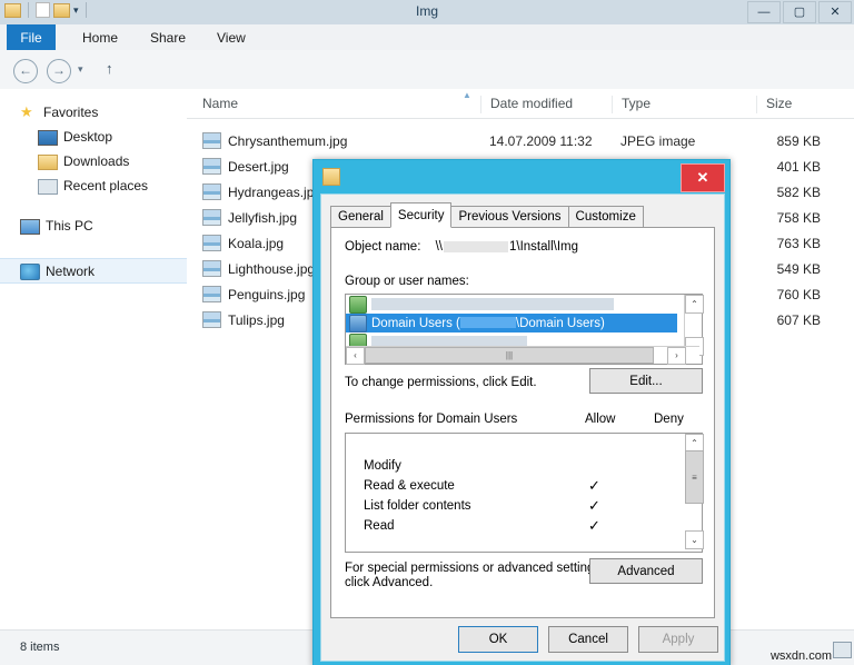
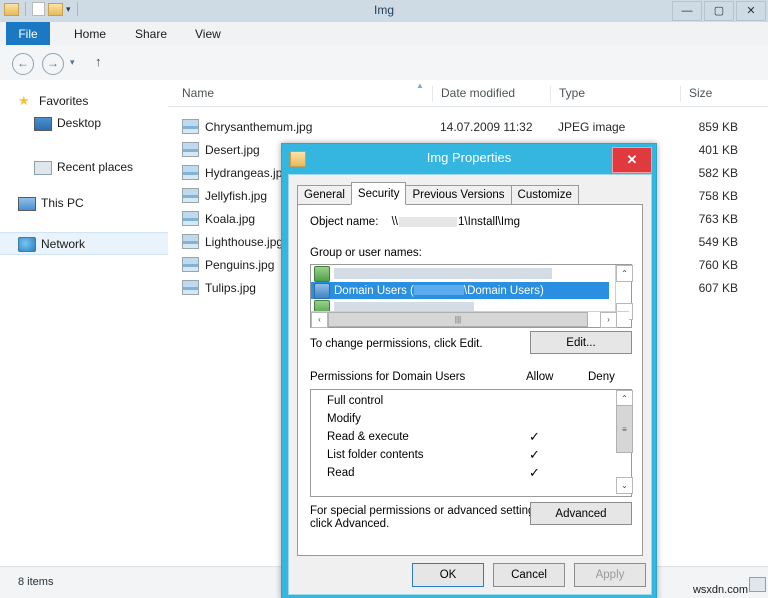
  ▾
  Img
  —
  ▢
  ✕
  File
  Home
  Share
  View
  ←
  →
  ▾
  ↑
  ★
  Favorites
  Desktop
- Downloads
  Recent places
  This PC
  Network
  Name
  ▲
  Date modified
  Type
  Size
  Chrysanthemum.jpg
  14.07.2009 11:32
  JPEG image
  859 KB
  Desert.jpg
  401 KB
  Hydrangeas.jp
  582 KB
  Jellyfish.jpg
  758 KB
  Koala.jpg
  763 KB
  Lighthouse.jpg
  549 KB
  Penguins.jpg
  760 KB
  Tulips.jpg
  607 KB
  8 items
+ Img Properties
  ✕
  General
  Security
  Previous Versions
  Customize
  Object name: \\ 1\Install\Img
  Group or user names:
  Domain Users ( \Domain Users)
  ⌃
  ‹
  |||
  ›
  To change permissions, click Edit.
  Edit...
  Permissions for Domain Users
  Allow
  Deny
+ Full control
  Modify
  Read & execute
  ✓
  List folder contents
  ✓
  Read
  ✓
  ⌃
  ≡
  ⌄
  For special permissions or advanced settin
  click Advanced.
  Advanced
  OK
  Cancel
  Apply
  wsxdn.com
